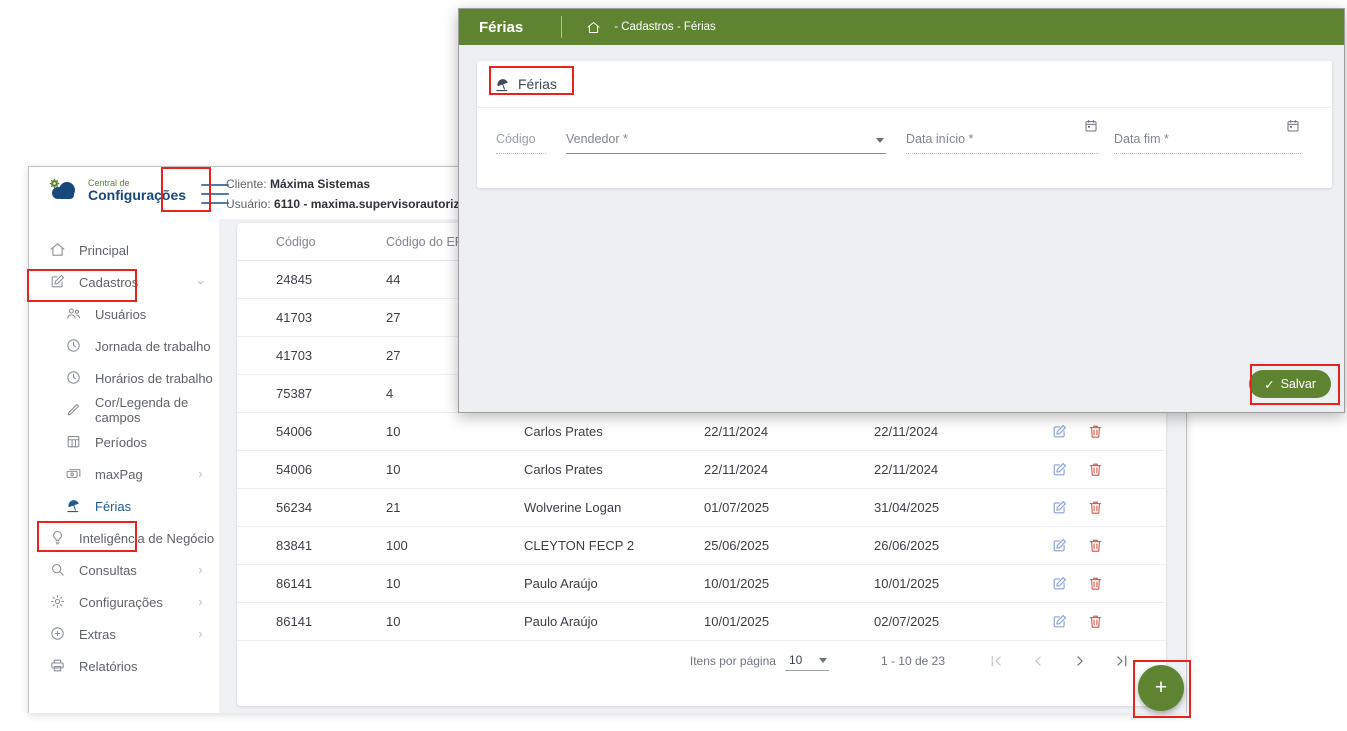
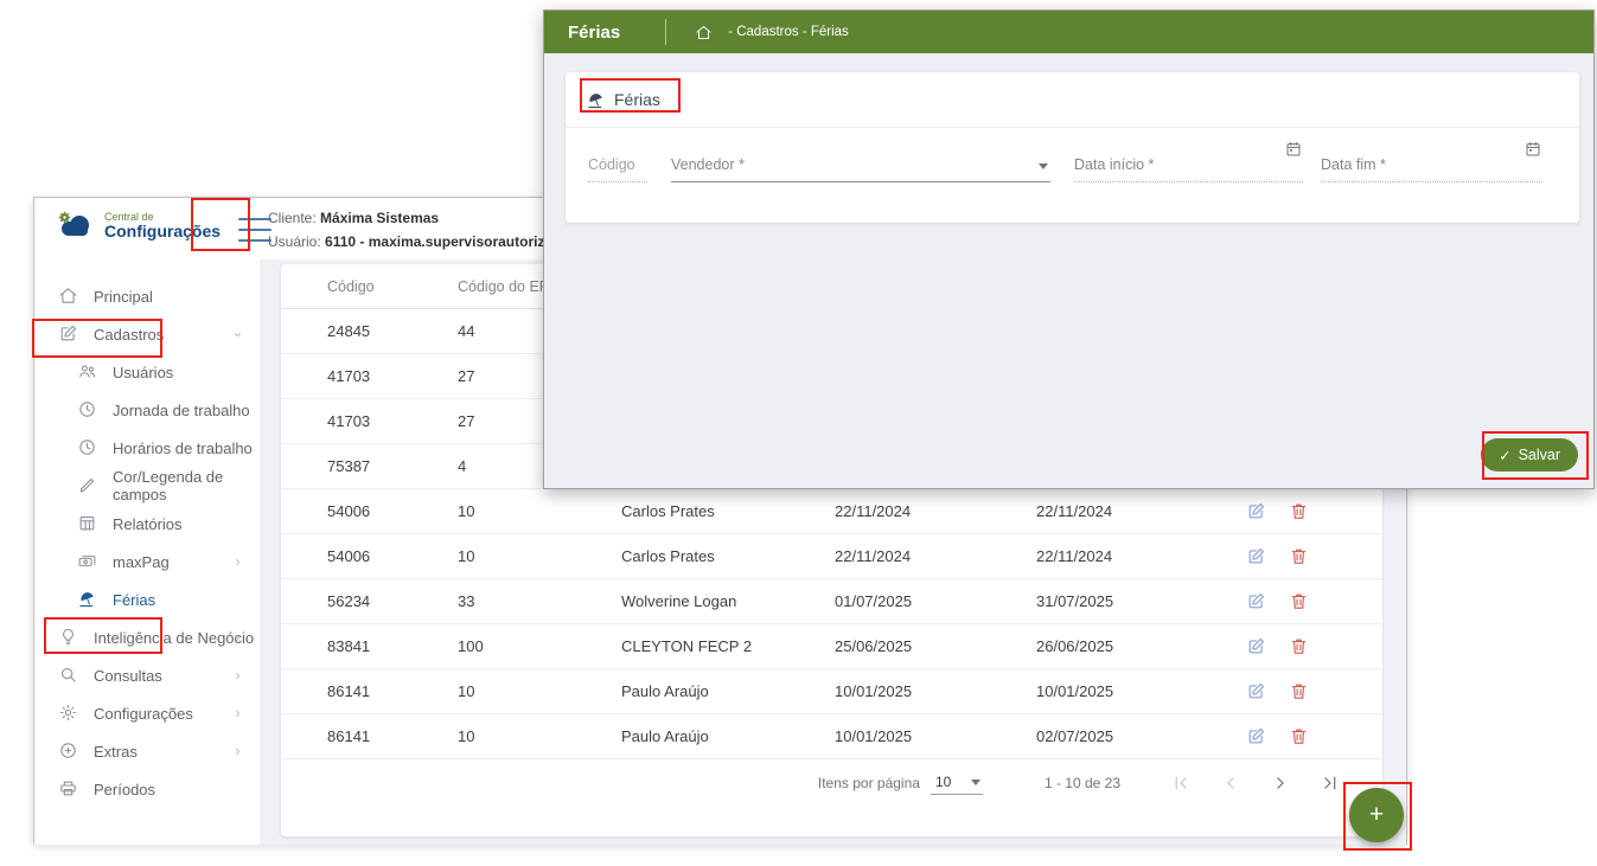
  Central de
  Configurações
  Cliente: Máxima Sistemas
  Usuário: 6110 - maxima.supervisorautoriz
  Principal
  Cadastros
  Usuários
  Jornada de trabalho
  Horários de trabalho
  Cor/Legenda de campos
- Períodos
+ Relatórios
  maxPag
  Férias
  Inteligência de Negócio
  Consultas
  Configurações
  Extras
- Relatórios
+ Períodos
  Código
  Código do E
  24845
  44
  41703
  27
  41703
  27
  75387
  4
  54006
  10
  Carlos Prates
  22/11/2024
  22/11/2024
  54006
  10
  Carlos Prates
  22/11/2024
  22/11/2024
  56234
- 21
+ 33
  Wolverine Logan
  01/07/2025
- 31/04/2025
+ 31/07/2025
  83841
  100
  CLEYTON FECP 2
  25/06/2025
  26/06/2025
  86141
  10
  Paulo Araújo
  10/01/2025
  10/01/2025
  86141
  10
  Paulo Araújo
  10/01/2025
  02/07/2025
  Itens por página
  10
  1 - 10 de 23
  +
  Férias
  - Cadastros - Férias
  Férias
  Código
  Vendedor *
  Data início *
  Data fim *
  ✓
  Salvar
